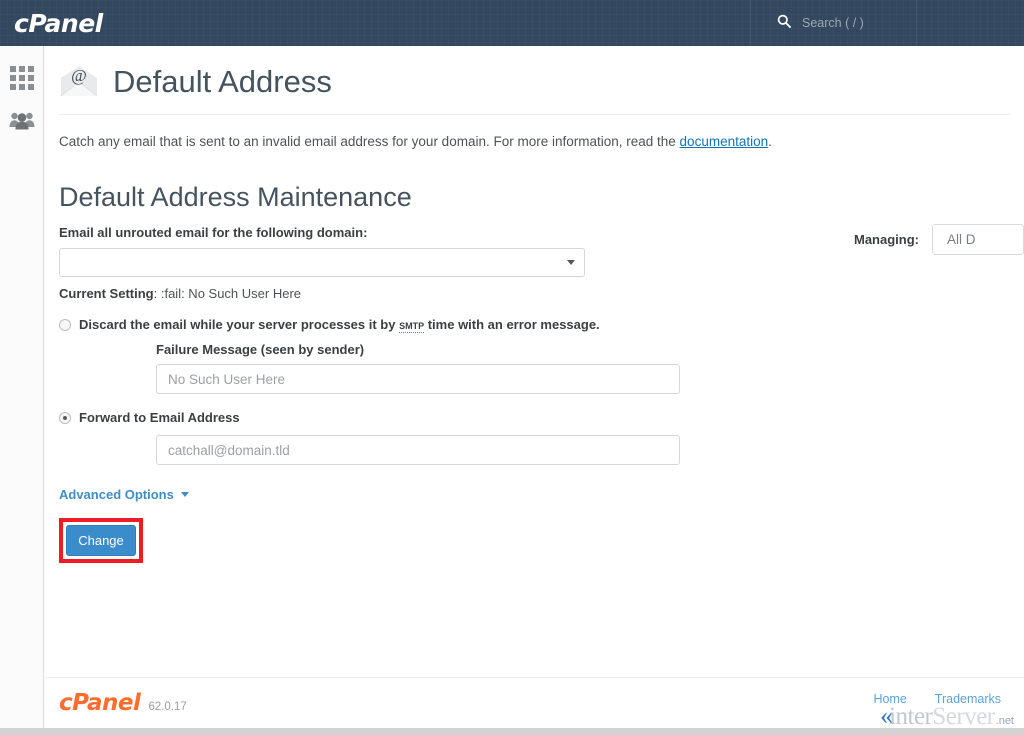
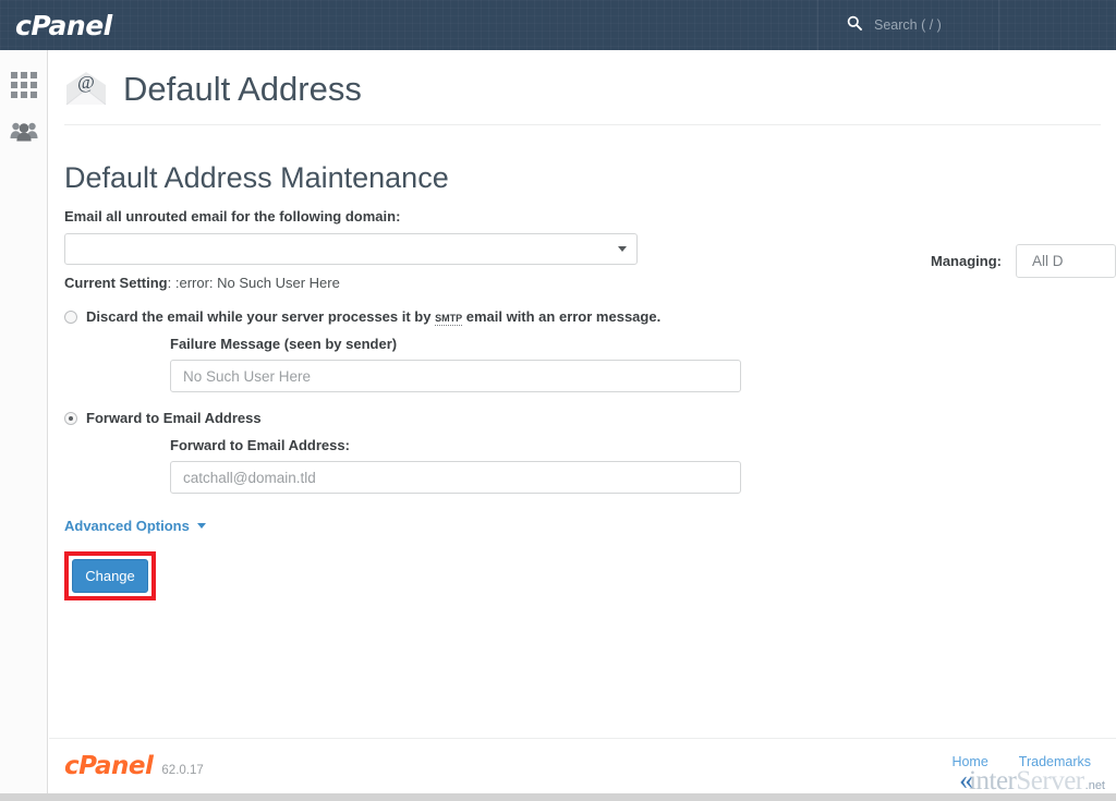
  cPanel
  Search ( / )
  @
  Default Address
- Catch any email that is sent to an invalid email address for your domain. For more information, read the documentation.
  Default Address Maintenance
  Managing:
  All D
  Email all unrouted email for the following domain:
- Current Setting: :fail: No Such User Here
+ Current Setting: :error: No Such User Here
- Discard the email while your server processes it by smtp time with an error message.
+ Discard the email while your server processes it by smtp email with an error message.
  Failure Message (seen by sender)
  No Such User Here
  Forward to Email Address
+ Forward to Email Address:
  catchall@domain.tld
  Advanced Options
  Change
  cPanel
  62.0.17
  Home
  Trademarks
  «
  inter
  Server
  .net
